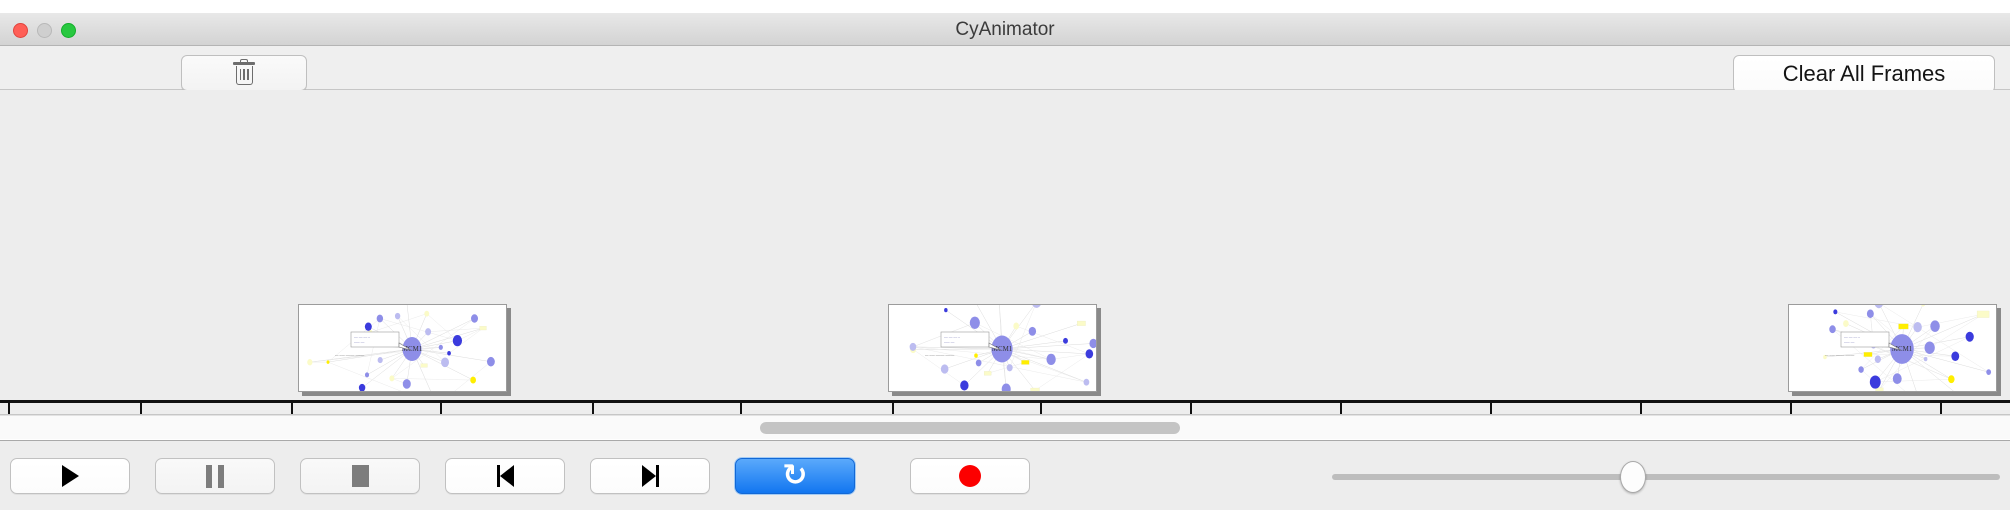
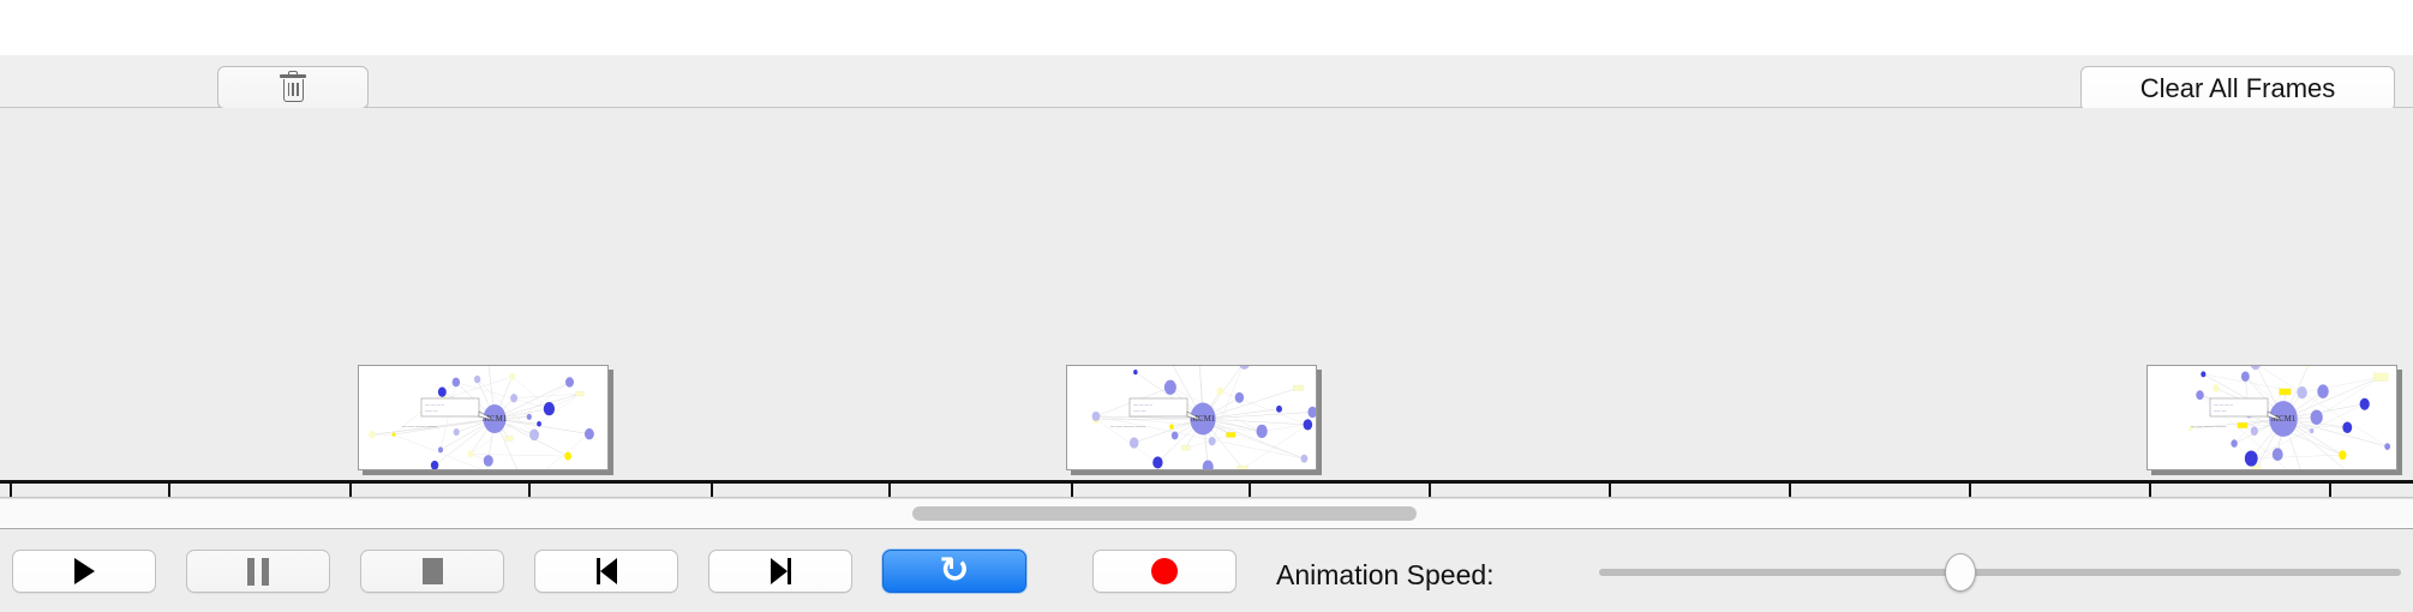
- CyAnimator
  Clear All Frames
  MCM1
  MCM1
  MCM1
  ↻
+ Animation Speed:
